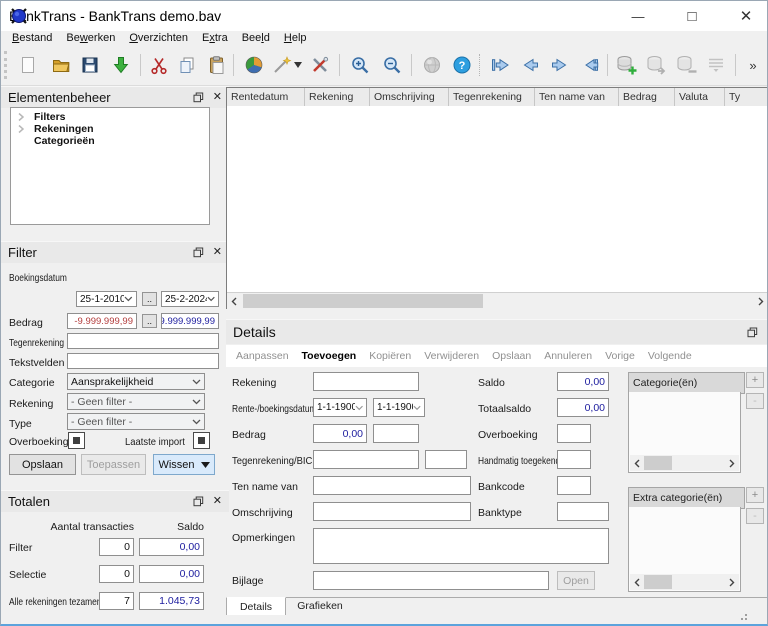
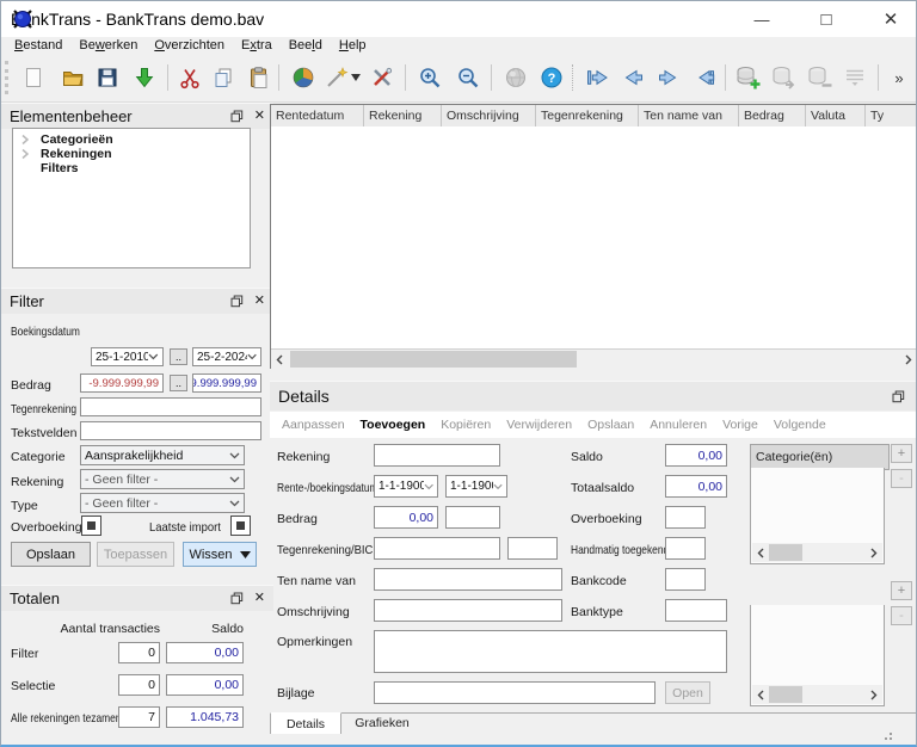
  nkTrans - BankTrans demo.bav
  —
  □
  ✕
  Bestand
  Bewerken
  Overzichten
  Extra
  Beeld
  Help
  ?
  »
  Elementenbeheer
  ✕
- Filters
+ Categorieën
  Rekeningen
- Categorieën
+ Filters
  Filter
  ✕
  Boekingsdatum
  25-1-2010
  ..
  25-2-202
  Bedrag
  -9.999.999,99
  ..
  9.999.999,99
  Tegenrekening
  Tekstvelden
  Categorie
  Aansprakelijkheid
  Rekening
  - Geen filter -
  Type
  - Geen filter -
  Overboeking
  Laatste import
  Opslaan
  Toepassen
  Wissen
  Totalen
  ✕
  Aantal transacties
  Saldo
  Filter
  0
  0,00
  Selectie
  0
  0,00
  Alle rekeningen tezame
  7
  1.045,73
  Rentedatum
  Rekening
  Omschrijving
  Tegenrekening
  Ten name van
  Bedrag
  Valuta
  Ty
  Details
  Aanpassen
  Toevoegen
  Kopiëren
  Verwijderen
  Opslaan
  Annuleren
  Vorige
  Volgende
  Rekening
  Rente-/boekingsdatu
  1-1-1900
  1-1-190
  Bedrag
  0,00
  Tegenrekening/BIC
  Ten name van
  Omschrijving
  Opmerkingen
  Bijlage
  Open
  Saldo
  0,00
  Totaalsaldo
  0,00
  Overboeking
  Handmatig toegeken
  Bankcode
  Banktype
  Categorie(ën)
  +
- Extra categorie(ën)
  +
  Details
  Grafieken
